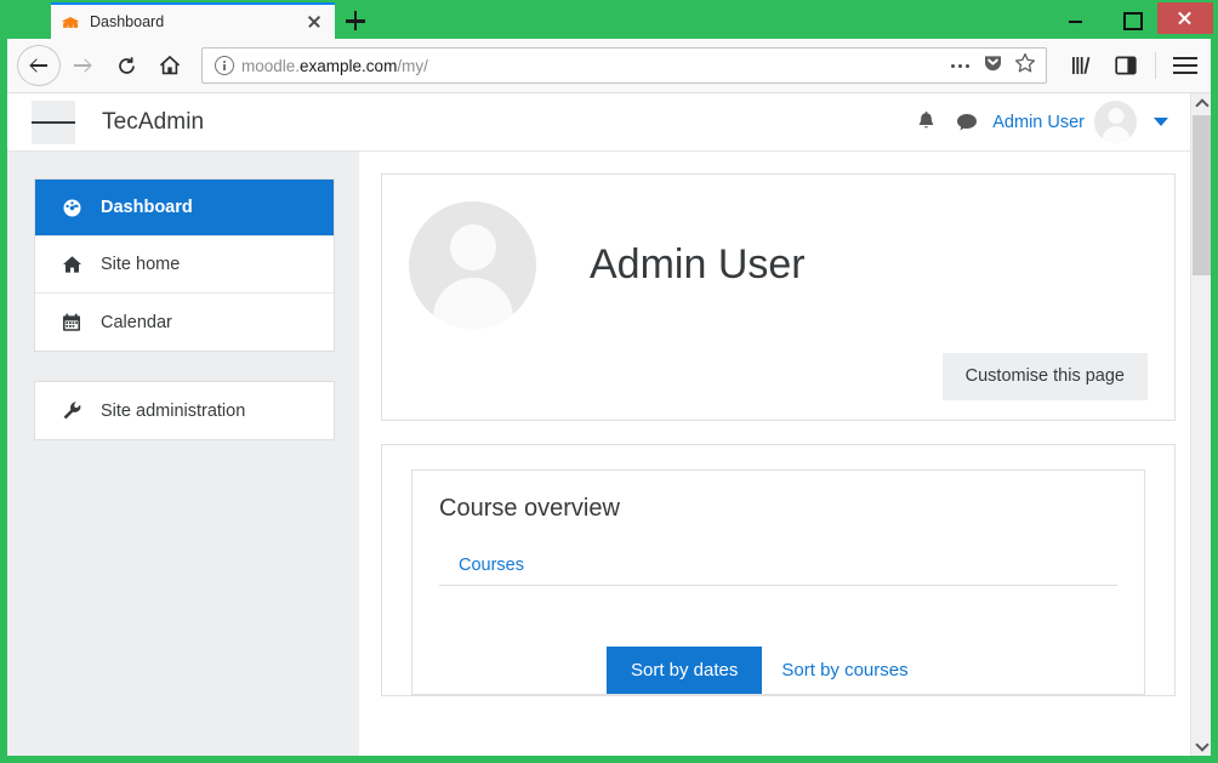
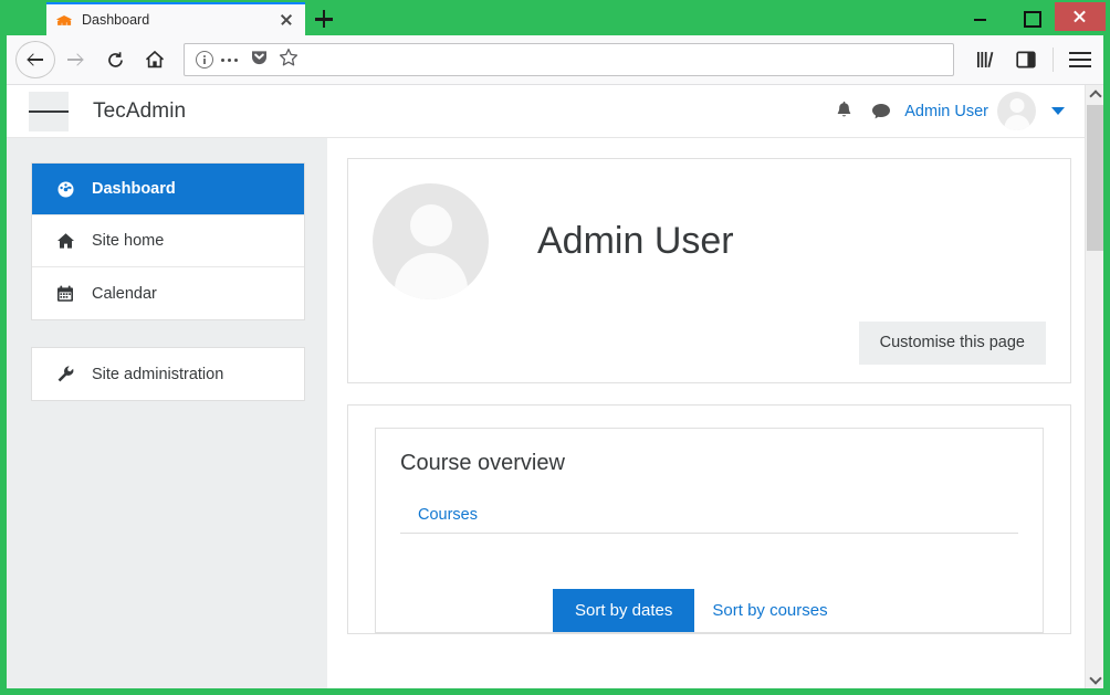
  Dashboard
- moodle.example.com/my/
  TecAdmin
  Admin User
  Dashboard
  Site home
  Calendar
  Site administration
  Admin User
  Customise this page
  Course overview
  Courses
  Sort by dates
  Sort by courses
